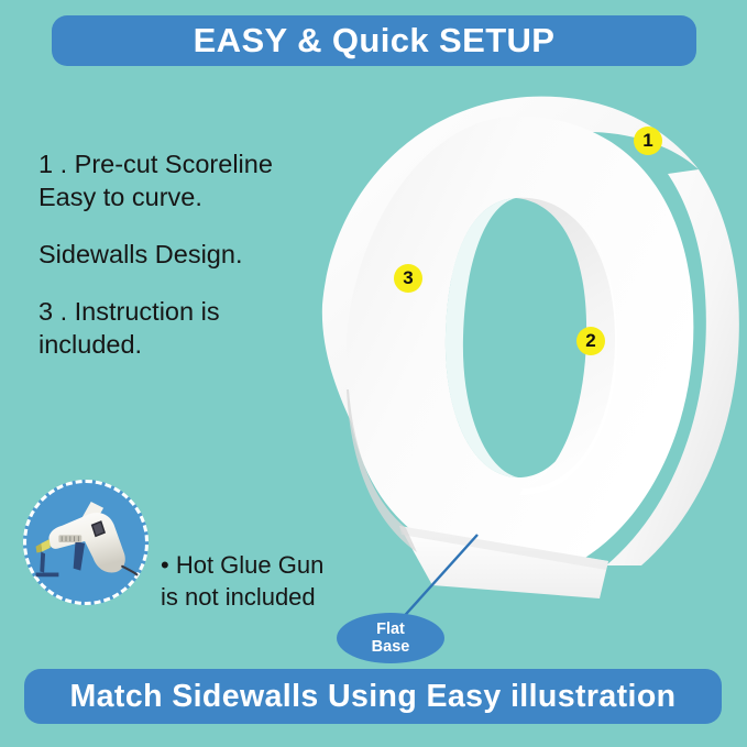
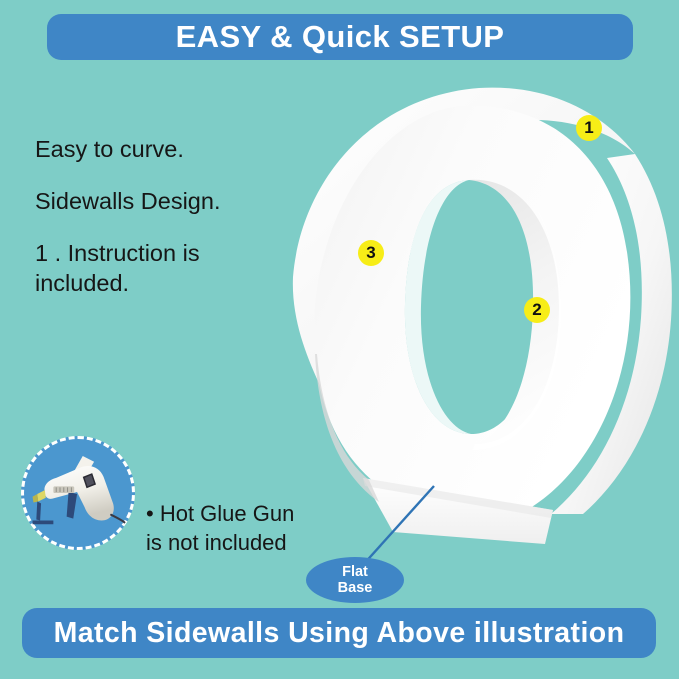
  EASY & Quick SETUP
  1
  2
  3
- 1 . Pre-cut Scoreline
  Easy to curve.
  Sidewalls Design.
- 3 . Instruction is
+ 1 . Instruction is
  included.
  • Hot Glue Gun
  is not included
  Flat
  Base
- Match Sidewalls Using Easy illustration
+ Match Sidewalls Using Above illustration
